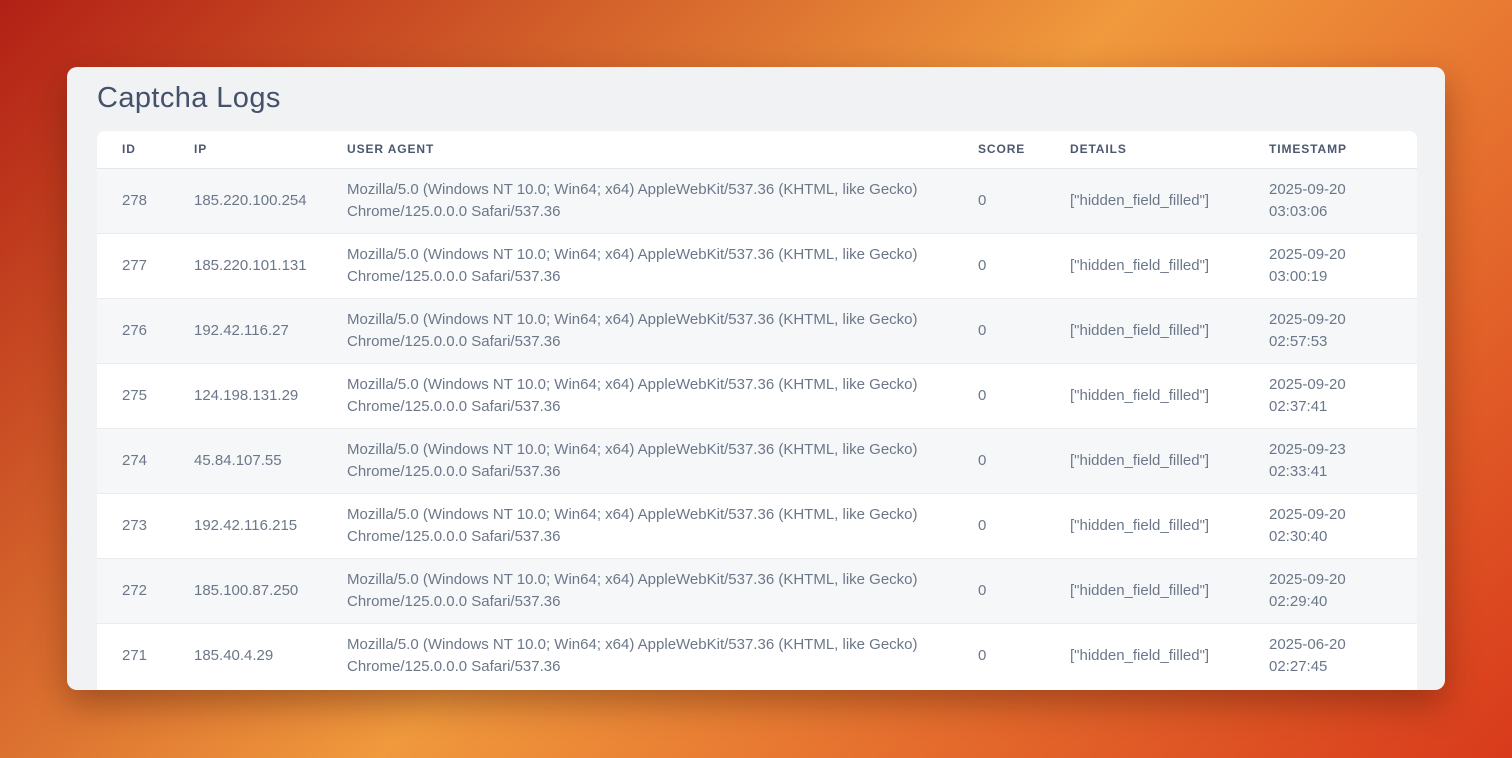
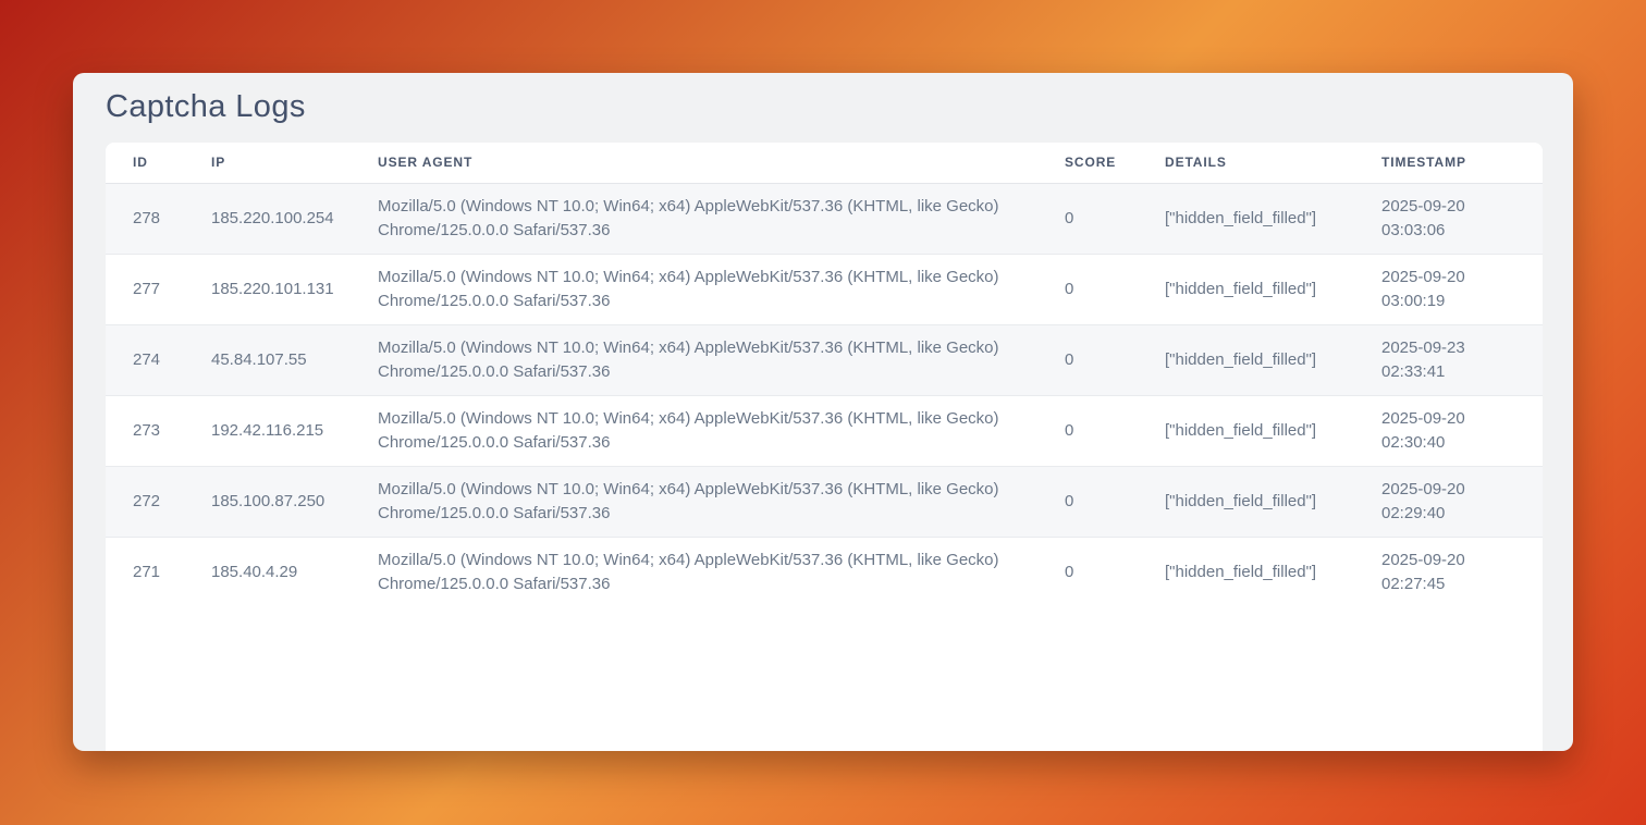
  Captcha Logs
  ID	IP	USER AGENT	SCORE	DETAILS	TIMESTAMP
  278	185.220.100.254	Mozilla/5.0 (Windows NT 10.0; Win64; x64) AppleWebKit/537.36 (KHTML, like Gecko) Chrome/125.0.0.0 Safari/537.36	0	["hidden_field_filled"]	2025-09-20 03:03:06
  277	185.220.101.131	Mozilla/5.0 (Windows NT 10.0; Win64; x64) AppleWebKit/537.36 (KHTML, like Gecko) Chrome/125.0.0.0 Safari/537.36	0	["hidden_field_filled"]	2025-09-20 03:00:19
- 276	192.42.116.27	Mozilla/5.0 (Windows NT 10.0; Win64; x64) AppleWebKit/537.36 (KHTML, like Gecko) Chrome/125.0.0.0 Safari/537.36	0	["hidden_field_filled"]	2025-09-20 02:57:53
- 275	124.198.131.29	Mozilla/5.0 (Windows NT 10.0; Win64; x64) AppleWebKit/537.36 (KHTML, like Gecko) Chrome/125.0.0.0 Safari/537.36	0	["hidden_field_filled"]	2025-09-20 02:37:41
  274	45.84.107.55	Mozilla/5.0 (Windows NT 10.0; Win64; x64) AppleWebKit/537.36 (KHTML, like Gecko) Chrome/125.0.0.0 Safari/537.36	0	["hidden_field_filled"]	2025-09-23 02:33:41
  273	192.42.116.215	Mozilla/5.0 (Windows NT 10.0; Win64; x64) AppleWebKit/537.36 (KHTML, like Gecko) Chrome/125.0.0.0 Safari/537.36	0	["hidden_field_filled"]	2025-09-20 02:30:40
  272	185.100.87.250	Mozilla/5.0 (Windows NT 10.0; Win64; x64) AppleWebKit/537.36 (KHTML, like Gecko) Chrome/125.0.0.0 Safari/537.36	0	["hidden_field_filled"]	2025-09-20 02:29:40
- 271	185.40.4.29	Mozilla/5.0 (Windows NT 10.0; Win64; x64) AppleWebKit/537.36 (KHTML, like Gecko) Chrome/125.0.0.0 Safari/537.36	0	["hidden_field_filled"]	2025-06-20 02:27:45
+ 271	185.40.4.29	Mozilla/5.0 (Windows NT 10.0; Win64; x64) AppleWebKit/537.36 (KHTML, like Gecko) Chrome/125.0.0.0 Safari/537.36	0	["hidden_field_filled"]	2025-09-20 02:27:45
